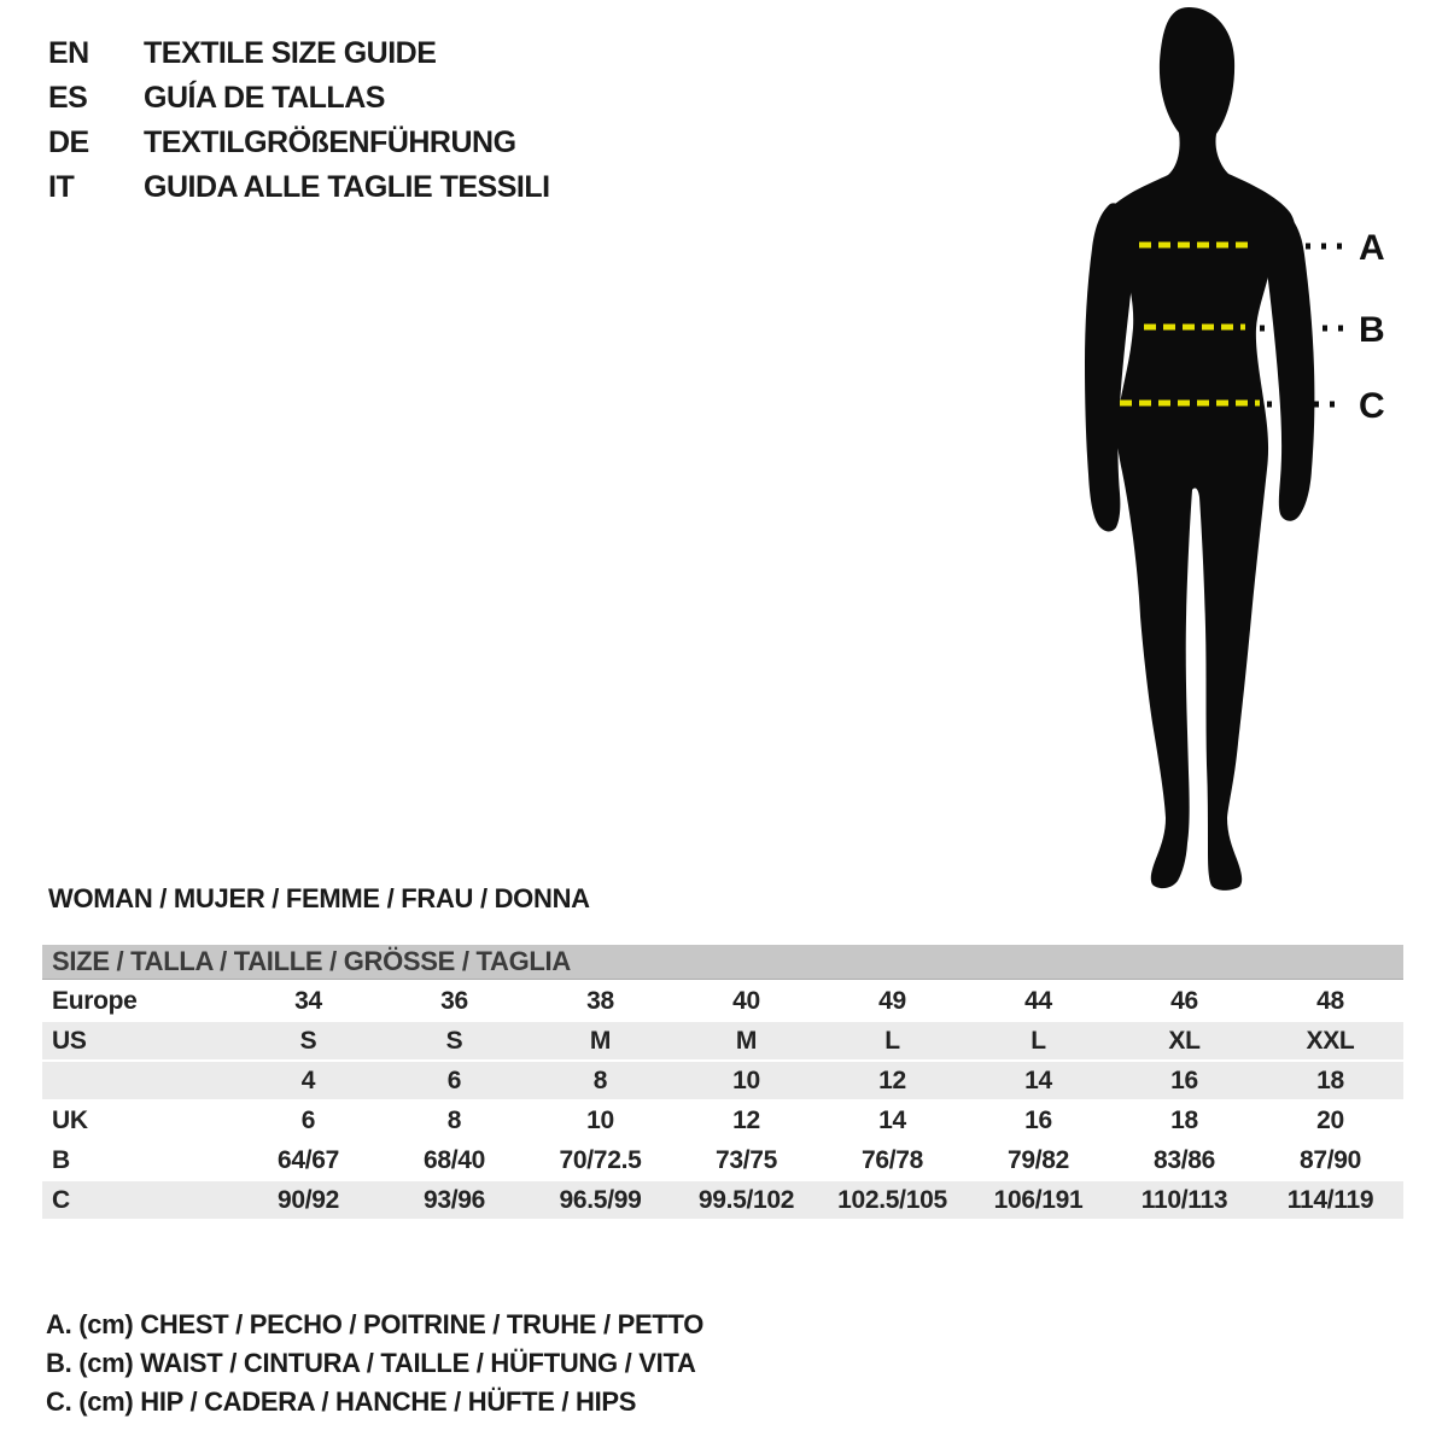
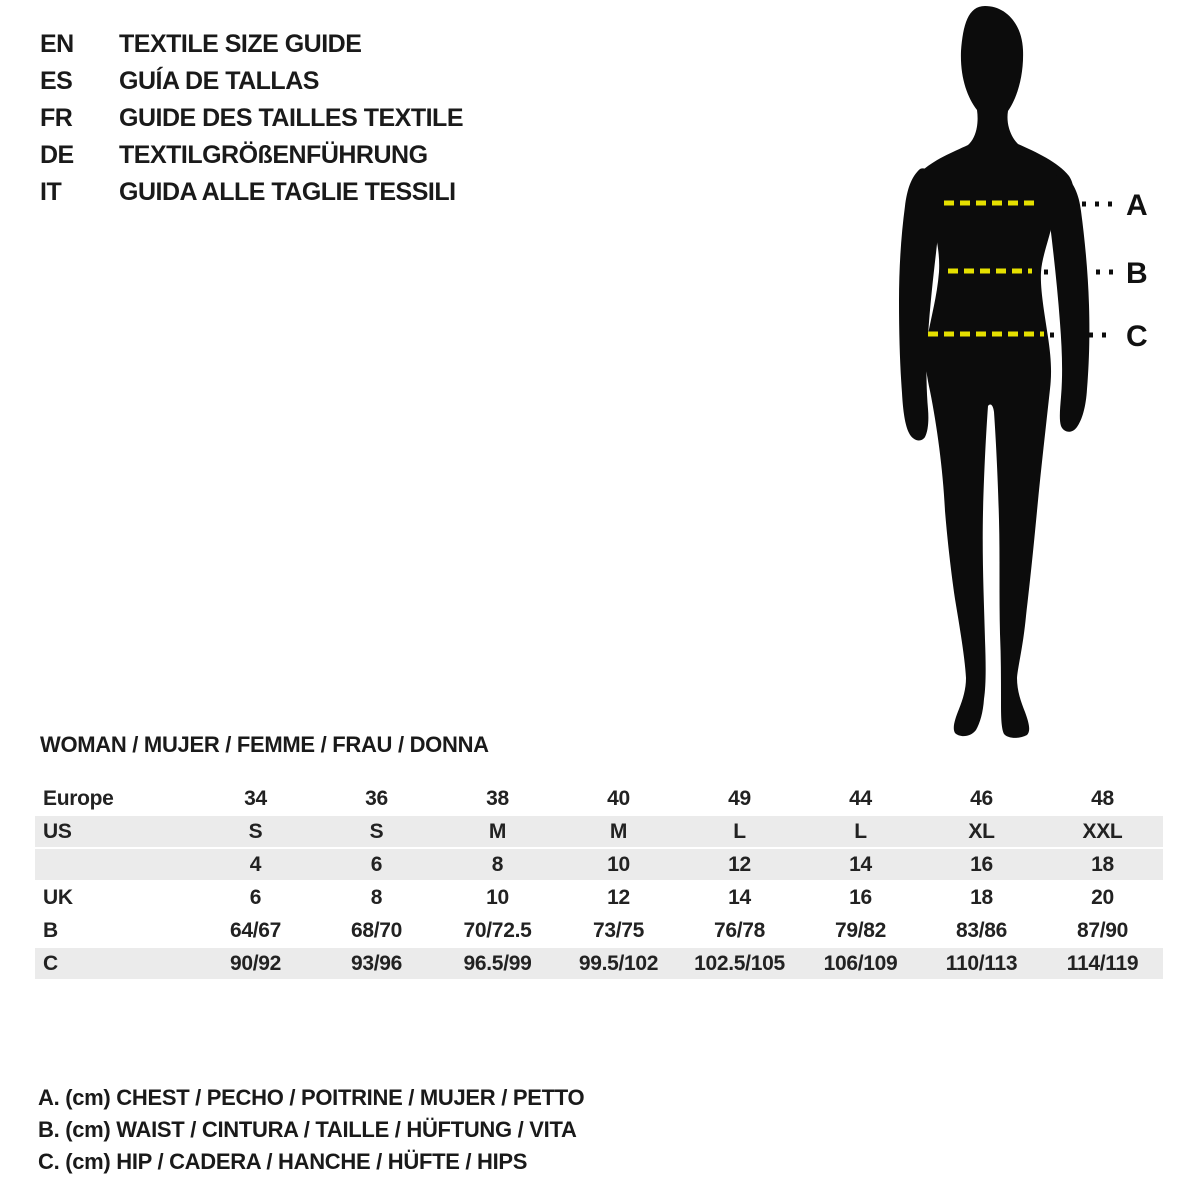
  EN
  TEXTILE SIZE GUIDE
  ES
  GUÍA DE TALLAS
+ FR
+ GUIDE DES TAILLES TEXTILE
  DE
  TEXTILGRÖßENFÜHRUNG
  IT
  GUIDA ALLE TAGLIE TESSILI
  A
  B
  C
  WOMAN / MUJER / FEMME / FRAU / DONNA
- SIZE / TALLA / TAILLE / GRÖSSE / TAGLIA
  Europe	34	36	38	40	49	44	46	48
  US	S	S	M	M	L	L	XL	XXL
  	4	6	8	10	12	14	16	18
  UK	6	8	10	12	14	16	18	20
- B	64/67	68/40	70/72.5	73/75	76/78	79/82	83/86	87/90
+ B	64/67	68/70	70/72.5	73/75	76/78	79/82	83/86	87/90
- C	90/92	93/96	96.5/99	99.5/102	102.5/105	106/191	110/113	114/119
+ C	90/92	93/96	96.5/99	99.5/102	102.5/105	106/109	110/113	114/119
- A. (cm) CHEST / PECHO / POITRINE / TRUHE / PETTO
+ A. (cm) CHEST / PECHO / POITRINE / MUJER / PETTO
  B. (cm) WAIST / CINTURA / TAILLE / HÜFTUNG / VITA
  C. (cm) HIP / CADERA / HANCHE / HÜFTE / HIPS
